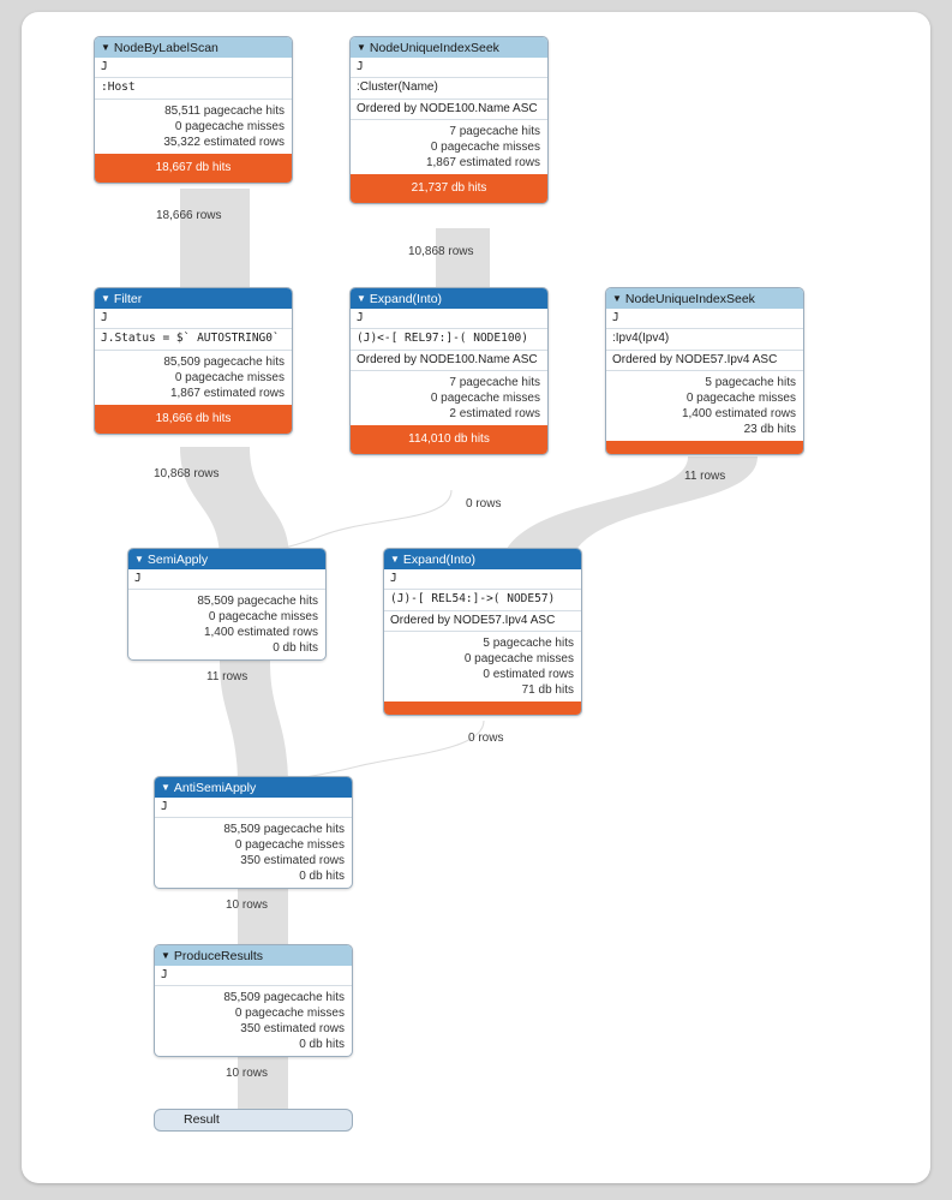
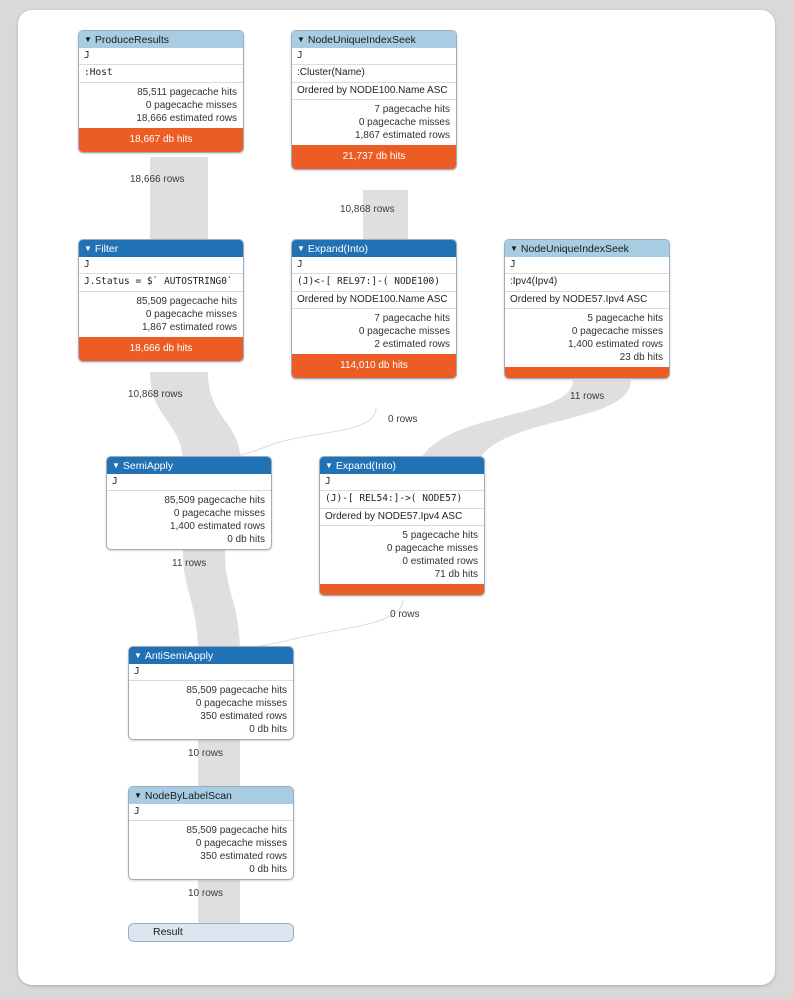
  18,666 rows
  10,868 rows
  10,868 rows
  0 rows
  11 rows
  11 rows
  0 rows
  10 rows
  10 rows
- ▼ NodeByLabelScan
+ ▼ ProduceResults
  J
  :Host
  85,511 pagecache hits
  0 pagecache misses
- 35,322 estimated rows
+ 18,666 estimated rows
  18,667 db hits
  ▼ NodeUniqueIndexSeek
  J
  :Cluster(Name)
  Ordered by NODE100.Name ASC
  7 pagecache hits
  0 pagecache misses
  1,867 estimated rows
  21,737 db hits
  ▼ Filter
  J
  J.Status = $` AUTOSTRING0`
  85,509 pagecache hits
  0 pagecache misses
  1,867 estimated rows
  18,666 db hits
  ▼ Expand(Into)
  J
  (J)<-[ REL97:]-( NODE100)
  Ordered by NODE100.Name ASC
  7 pagecache hits
  0 pagecache misses
  2 estimated rows
  114,010 db hits
  ▼ NodeUniqueIndexSeek
  J
  :Ipv4(Ipv4)
  Ordered by NODE57.Ipv4 ASC
  5 pagecache hits
  0 pagecache misses
  1,400 estimated rows
  23 db hits
  ▼ SemiApply
  J
  85,509 pagecache hits
  0 pagecache misses
  1,400 estimated rows
  0 db hits
  ▼ Expand(Into)
  J
  (J)-[ REL54:]->( NODE57)
  Ordered by NODE57.Ipv4 ASC
  5 pagecache hits
  0 pagecache misses
  0 estimated rows
  71 db hits
  ▼ AntiSemiApply
  J
  85,509 pagecache hits
  0 pagecache misses
  350 estimated rows
  0 db hits
- ▼ ProduceResults
+ ▼ NodeByLabelScan
  J
  85,509 pagecache hits
  0 pagecache misses
  350 estimated rows
  0 db hits
  Result
